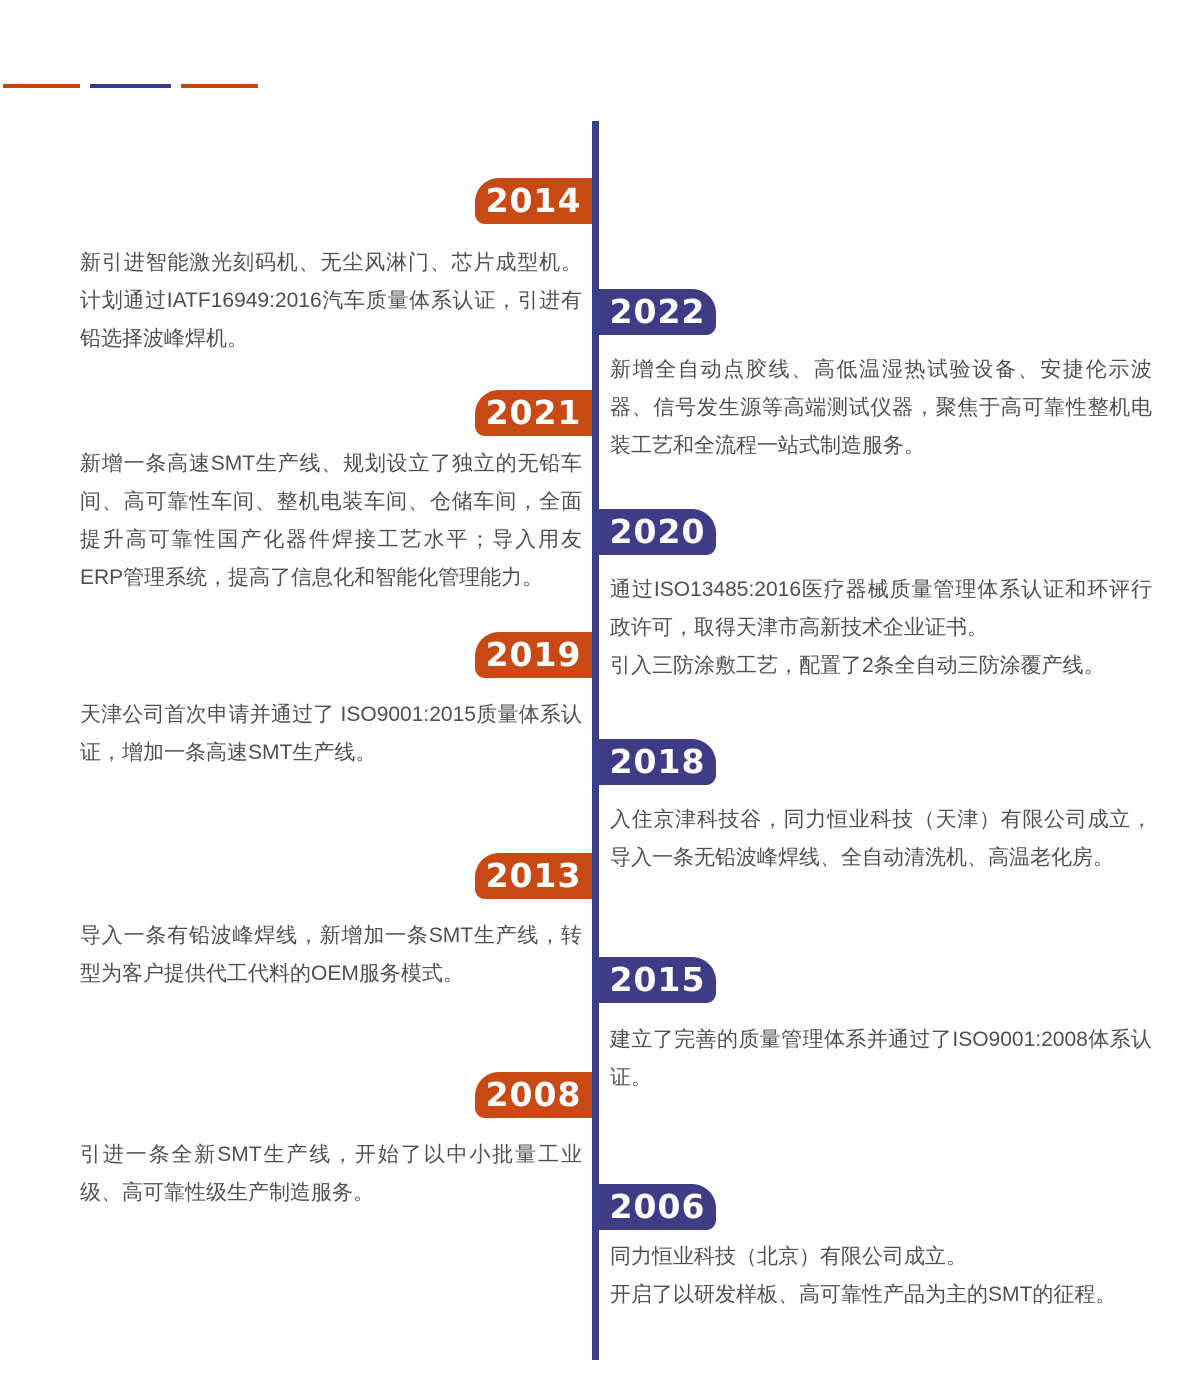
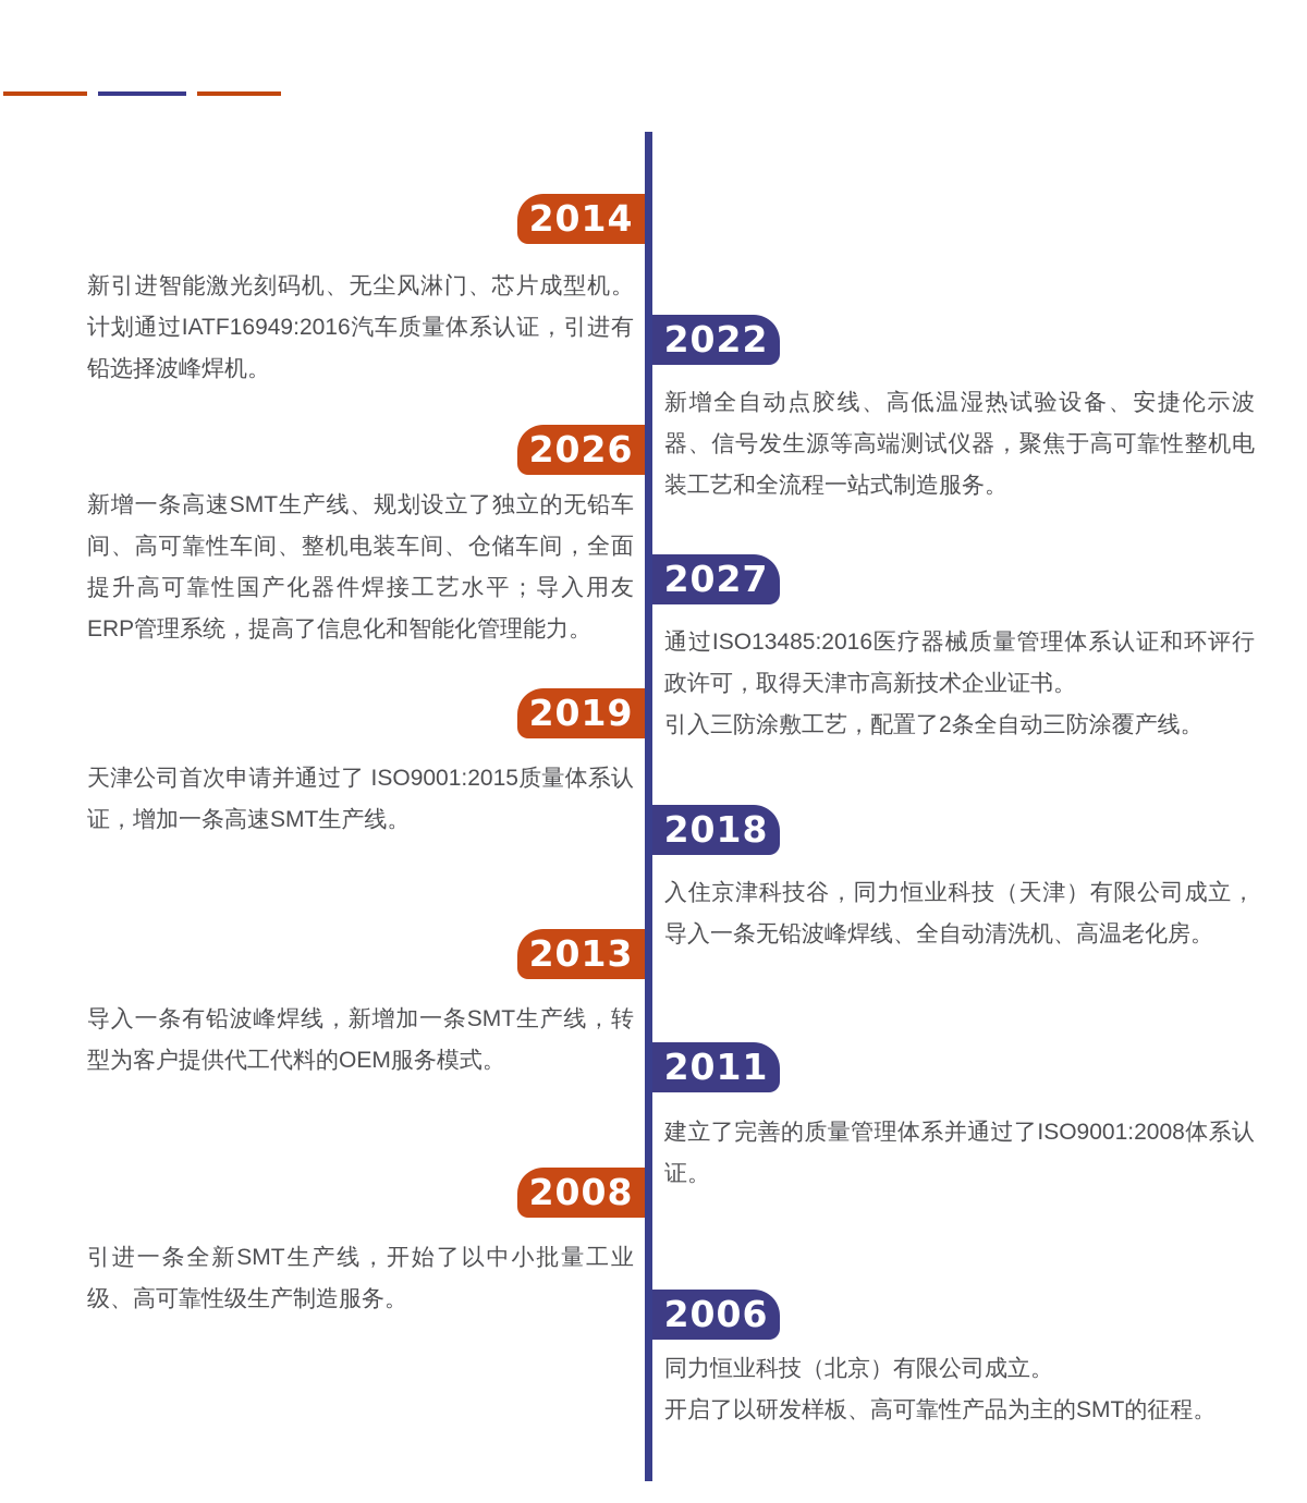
  2014
  新引进智能激光刻码机、无尘风淋门、芯片成型机。计划通过IATF16949:2016汽车质量体系认证，引进有铅选择波峰焊机。
  2022
  新增全自动点胶线、高低温湿热试验设备、安捷伦示波器、信号发生源等高端测试仪器，聚焦于高可靠性整机电装工艺和全流程一站式制造服务。
- 2021
+ 2026
  新增一条高速SMT生产线、规划设立了独立的无铅车间、高可靠性车间、整机电装车间、仓储车间，全面提升高可靠性国产化器件焊接工艺水平；导入用友ERP管理系统，提高了信息化和智能化管理能力。
- 2020
+ 2027
  通过ISO13485:2016医疗器械质量管理体系认证和环评行政许可，取得天津市高新技术企业证书。
  引入三防涂敷工艺，配置了2条全自动三防涂覆产线。
  2019
  天津公司首次申请并通过了 ISO9001:2015质量体系认证，增加一条高速SMT生产线。
  2018
  入住京津科技谷，同力恒业科技（天津）有限公司成立，导入一条无铅波峰焊线、全自动清洗机、高温老化房。
  2013
  导入一条有铅波峰焊线，新增加一条SMT生产线，转型为客户提供代工代料的OEM服务模式。
- 2015
+ 2011
  建立了完善的质量管理体系并通过了ISO9001:2008体系认证。
  2008
  引进一条全新SMT生产线，开始了以中小批量工业级、高可靠性级生产制造服务。
  2006
  同力恒业科技（北京）有限公司成立。
  开启了以研发样板、高可靠性产品为主的SMT的征程。
